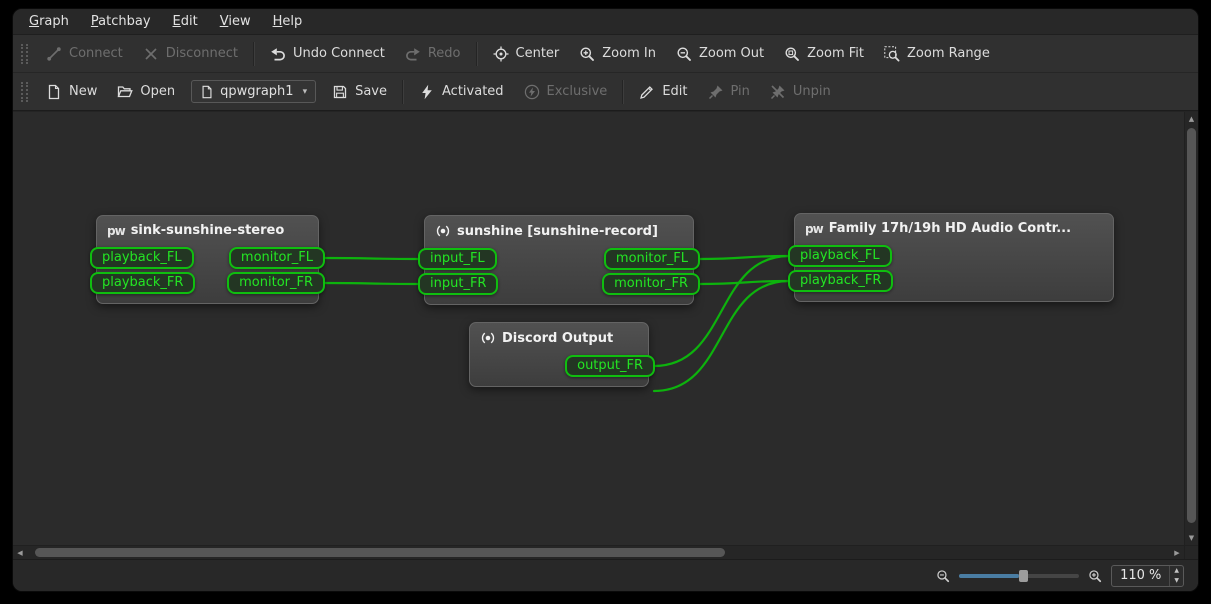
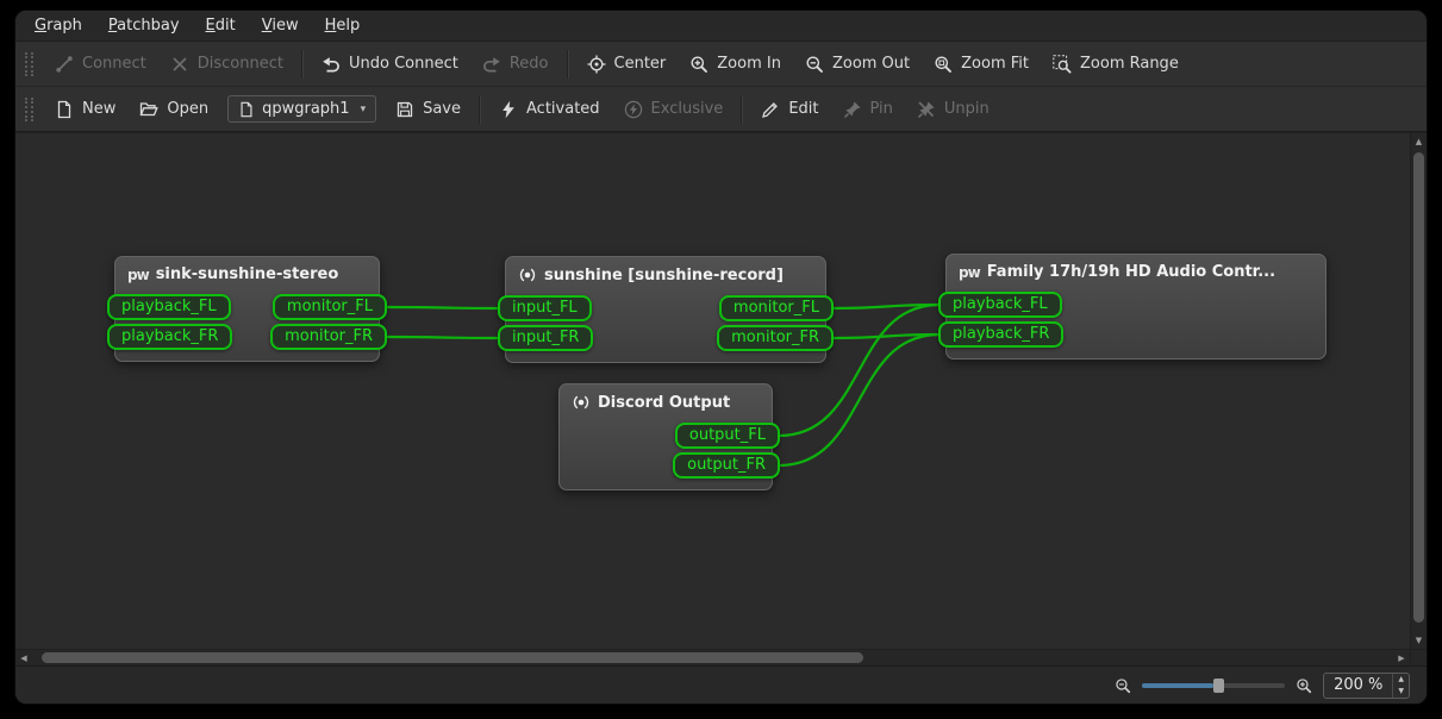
  Graph
  Patchbay
  Edit
  View
  Help
  Connect
  Disconnect
  Undo Connect
  Redo
  Center
  Zoom In
  Zoom Out
  Zoom Fit
  Zoom Range
  New
  Open
  qpwgraph1
  ▾
  Save
  Activated
  Exclusive
  Edit
  Pin
  Unpin
  pw
  sink-sunshine-stereo
  playback_FL
  monitor_FL
  playback_FR
  monitor_FR
  sunshine [sunshine-record]
  input_FL
  monitor_FL
  input_FR
  monitor_FR
  pw
  Family 17h/19h HD Audio Contr...
  playback_FL
  playback_FR
  Discord Output
+ output_FL
  output_FR
  ▲
  ▼
  ◀
  ▶
- 110 %
+ 200 %
